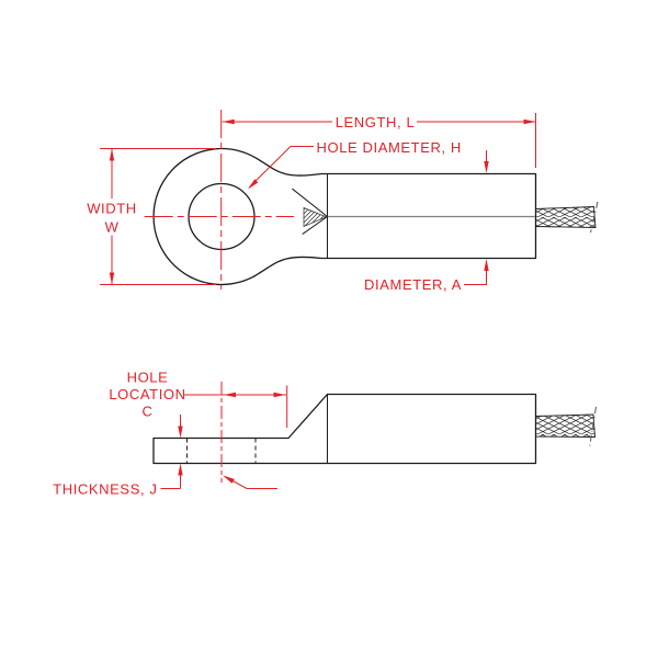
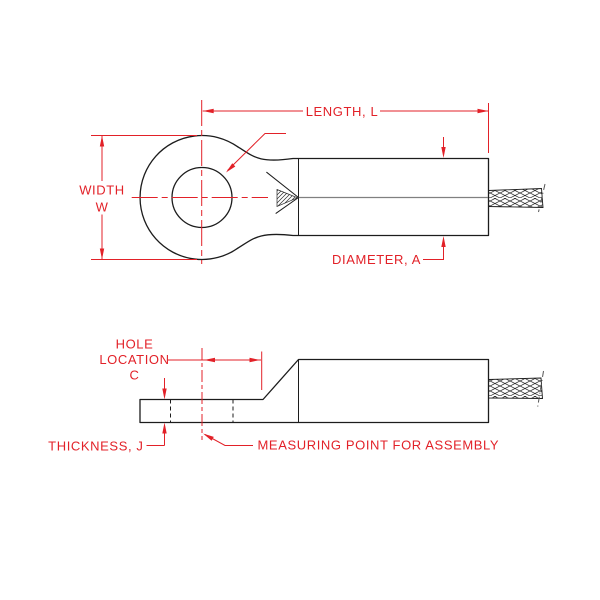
  WIDTH
  W
  LENGTH, L
- HOLE DIAMETER, H
  DIAMETER, A
  HOLE
  LOCATION
  C
  THICKNESS, J
+ MEASURING POINT FOR ASSEMBLY
